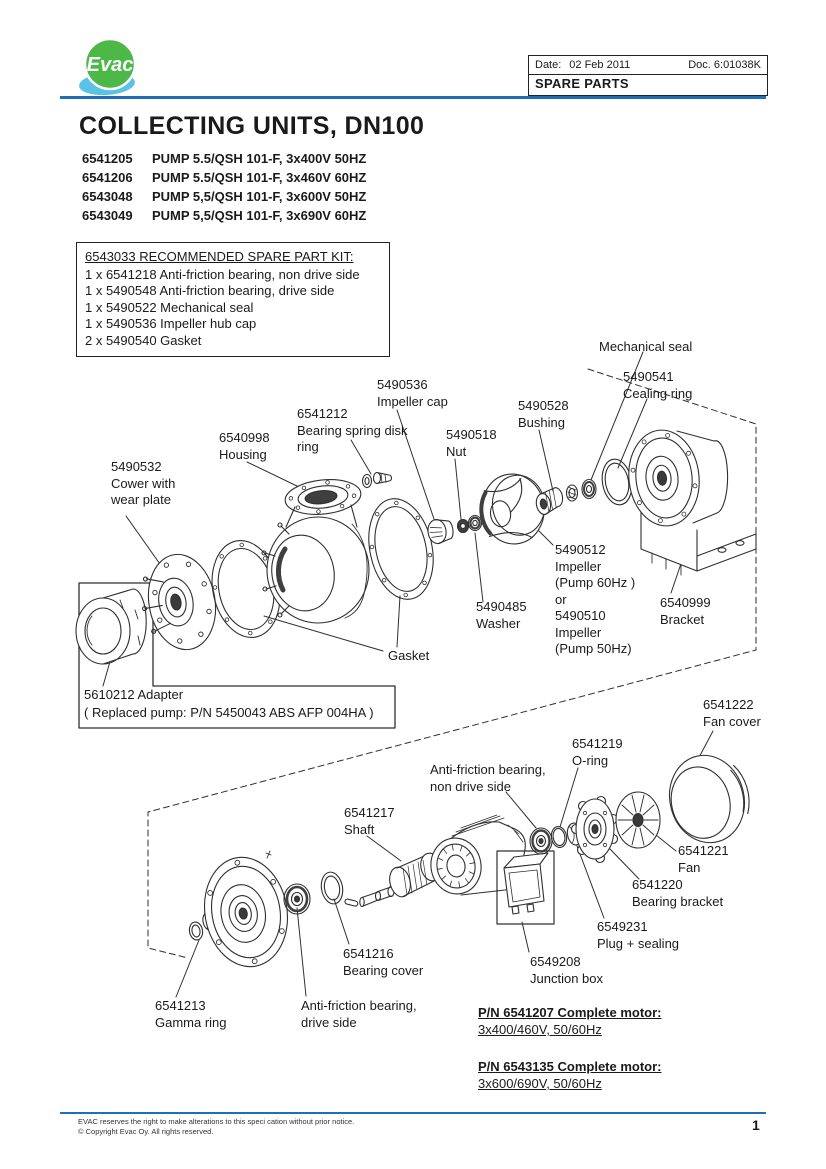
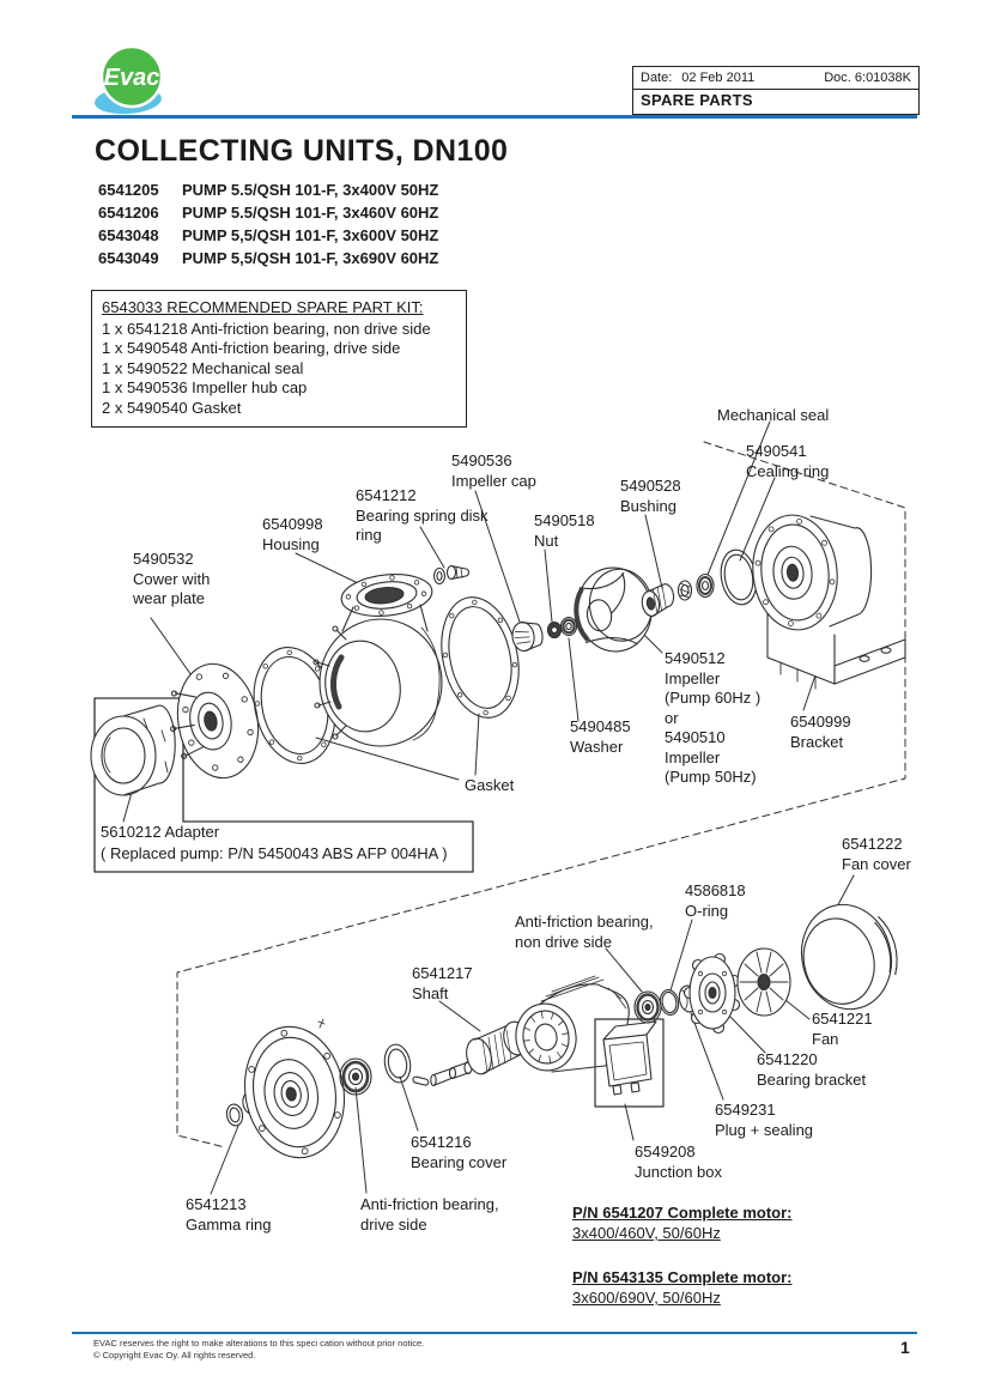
  Evac
  Date:
  02 Feb 2011
  Doc. 6:01038K
  SPARE PARTS
  COLLECTING UNITS, DN100
  6541205
  PUMP 5.5/QSH 101-F, 3x400V 50HZ
  6541206
  PUMP 5.5/QSH 101-F, 3x460V 60HZ
  6543048
  PUMP 5,5/QSH 101-F, 3x600V 50HZ
  6543049
  PUMP 5,5/QSH 101-F, 3x690V 60HZ
  6543033 RECOMMENDED SPARE PART KIT:
  1 x 6541218 Anti-friction bearing, non drive side
  1 x 5490548 Anti-friction bearing, drive side
  1 x 5490522 Mechanical seal
  1 x 5490536 Impeller hub cap
  2 x 5490540 Gasket
  Mechanical seal
  5490541
  Cealing ring
  5490528
  Bushing
  5490536
  Impeller cap
  5490518
  Nut
  6541212
  Bearing spring disk
  ring
  6540998
  Housing
  5490532
  Cower with
  wear plate
  5490512
  Impeller
  (Pump 60Hz )
  or
  5490510
  Impeller
  (Pump 50Hz)
  5490485
  Washer
  Gasket
  6540999
  Bracket
  6541222
  Fan cover
- 6541219
+ 4586818
  O-ring
  Anti-friction bearing,
  non drive side
  6541217
  Shaft
  6541221
  Fan
  6541220
  Bearing bracket
  6549231
  Plug + sealing
  6549208
  Junction box
  6541216
  Bearing cover
  6541213
  Gamma ring
  Anti-friction bearing,
  drive side
  5610212 Adapter
  ( Replaced pump: P/N 5450043 ABS AFP 004HA )
  P/N 6541207 Complete motor:
  3x400/460V, 50/60Hz
  P/N 6543135 Complete motor:
  3x600/690V, 50/60Hz
  EVAC reserves the right to make alterations to this speci cation without prior notice.
  © Copyright Evac Oy. All rights reserved.
  1
